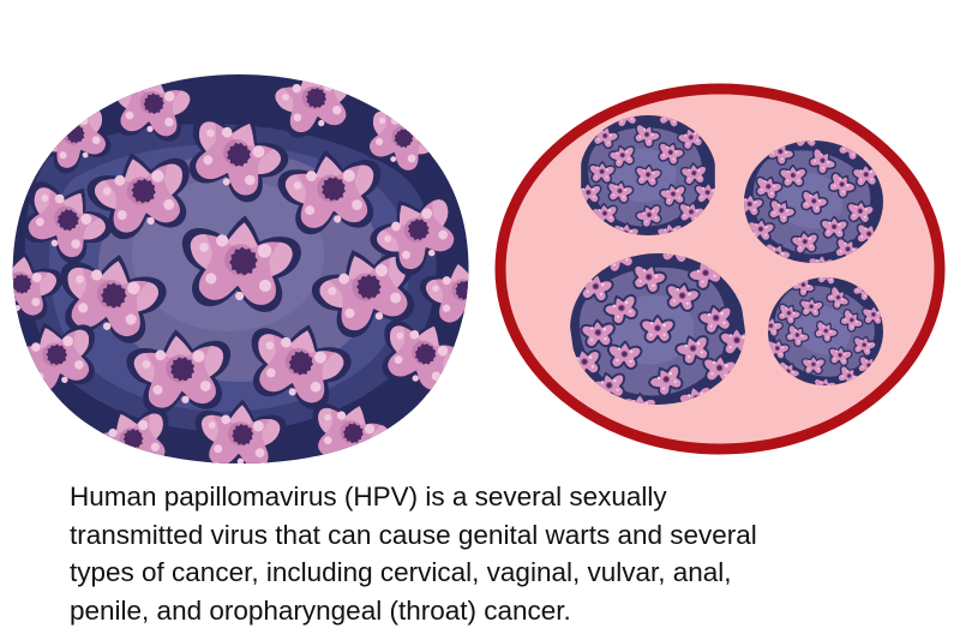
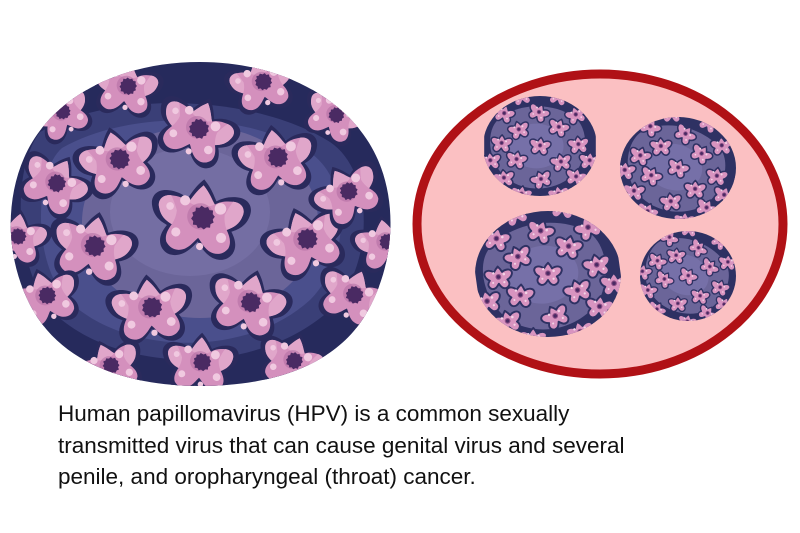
- Human papillomavirus (HPV) is a several sexually
+ Human papillomavirus (HPV) is a common sexually
- transmitted virus that can cause genital warts and several
+ transmitted virus that can cause genital virus and several
- types of cancer, including cervical, vaginal, vulvar, anal,
  penile, and oropharyngeal (throat) cancer.
